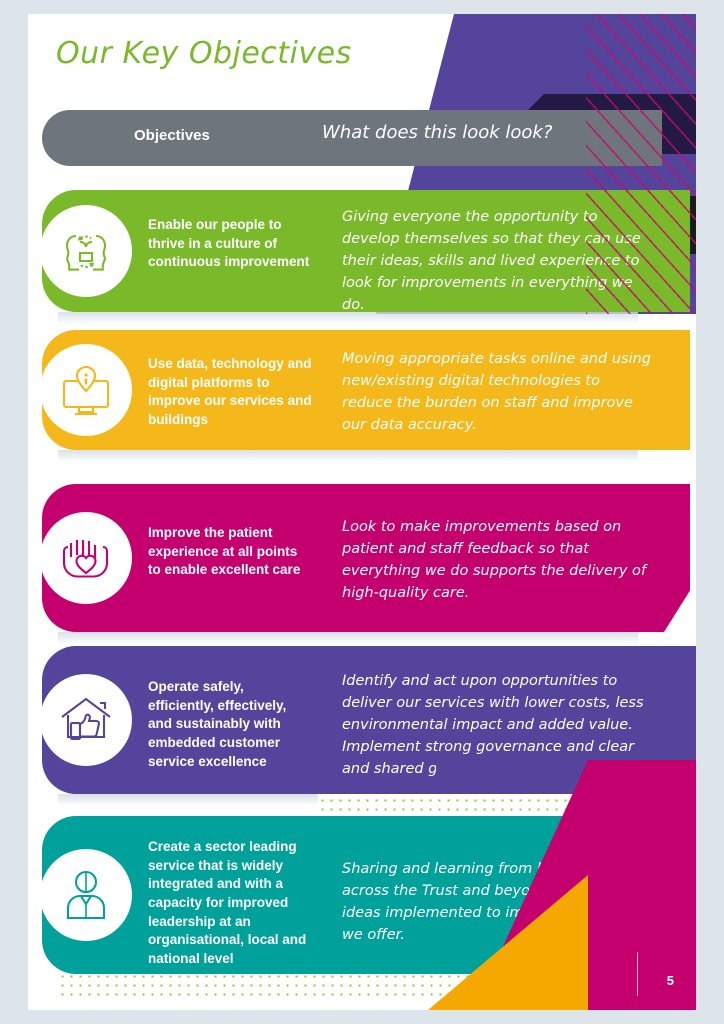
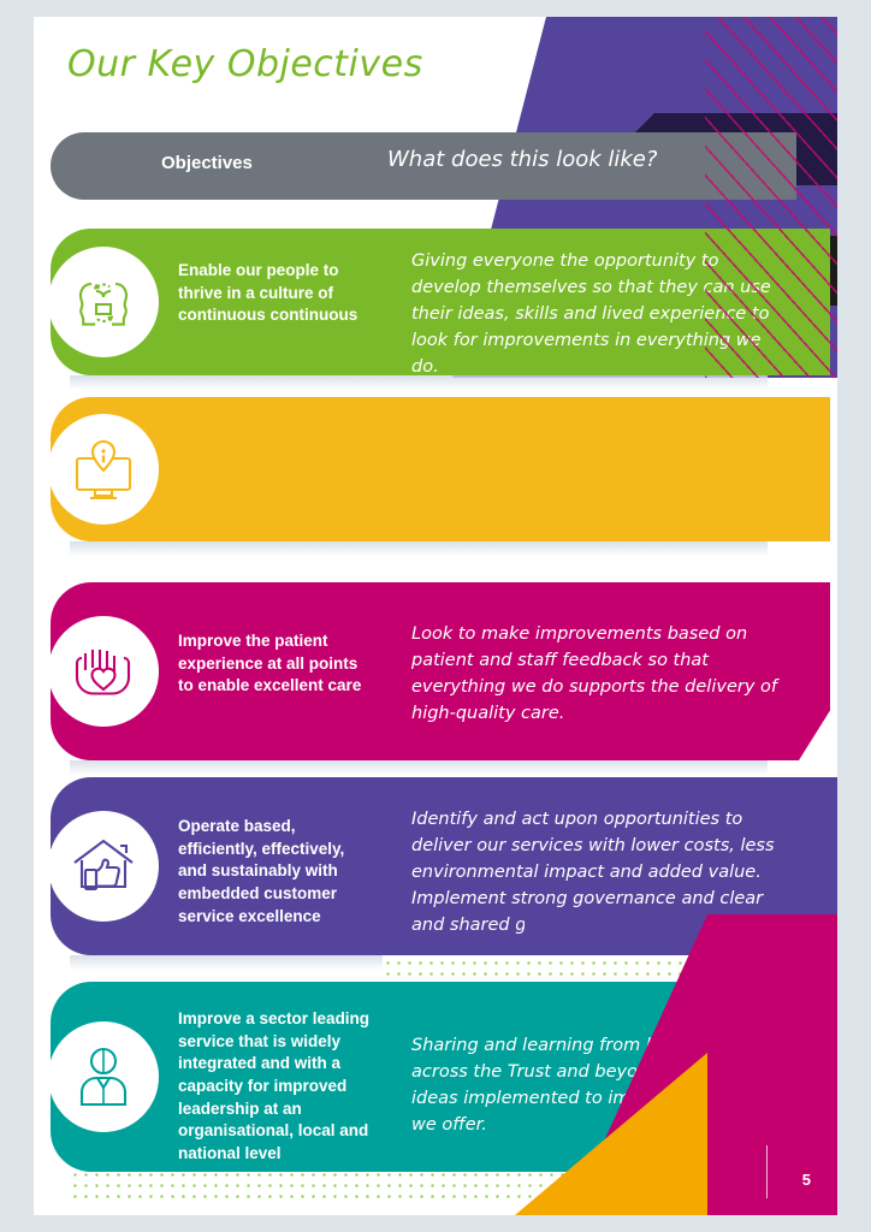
  Our Key Objectives
  Objectives
- What does this look look?
+ What does this look like?
- Enable our people to thrive in a culture of continuous improvement
+ Enable our people to thrive in a culture of continuous continuous
  Giving everyone the opportunity develop themselves so that they their ideas, skills and lived experi look for improvements in everyth do.
- Use data, technology and digital platforms to improve our services and buildings
- Moving appropriate tasks online and using new/existing digital technologies to reduce the burden on staff and improve our data accuracy.
  Improve the patient experience at all points to enable excellent care
  Look to make improvements based on patient and staff feedback so that everything we do supports the delivery of high-quality care.
- Operate safely, efficiently, effectively, and sustainably with embedded customer service excellence
+ Operate based, efficiently, effectively, and sustainably with embedded customer service excellence
  Identify and act upon opportunities to deliver our services with lower costs, less environmental impact and added value. Implement strong governance and clear and shared g
- Create a sector leading service that is widely integrated and with a capacity for improved leadership at an organisational, local and national level
+ Improve a sector leading service that is widely integrated and with a capacity for improved leadership at an organisational, local and national level
  5
